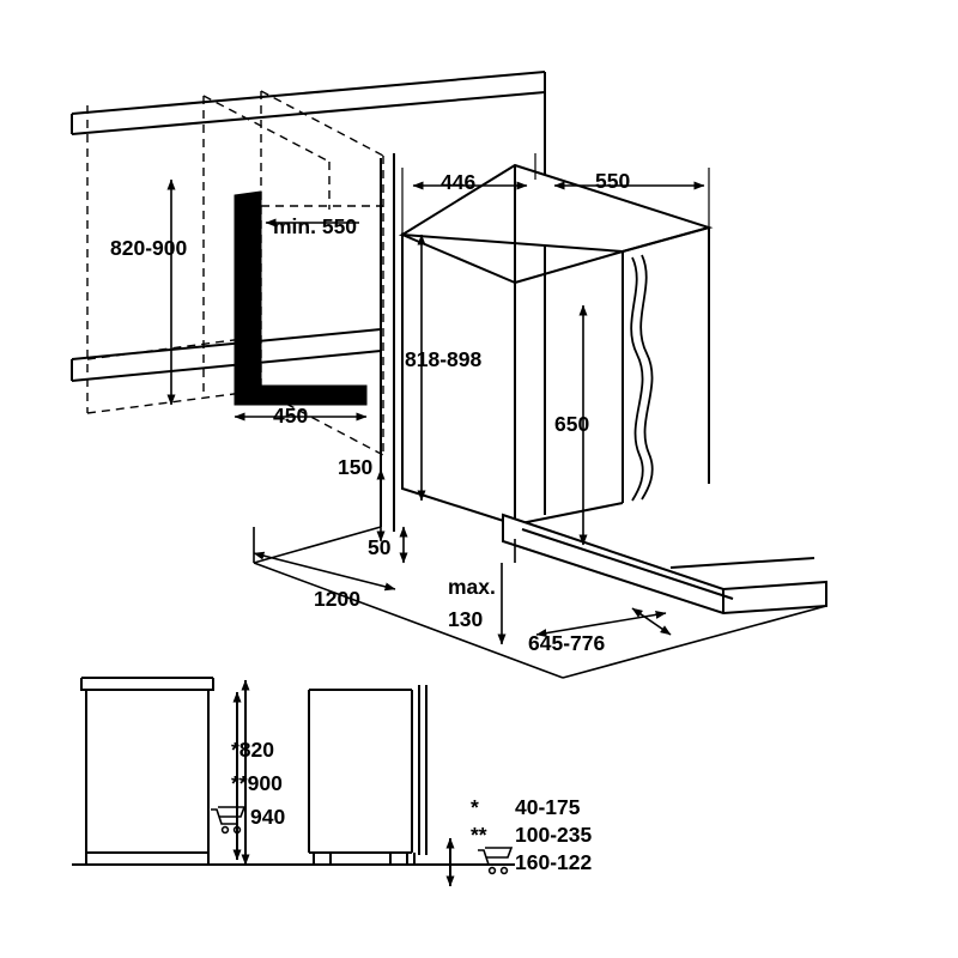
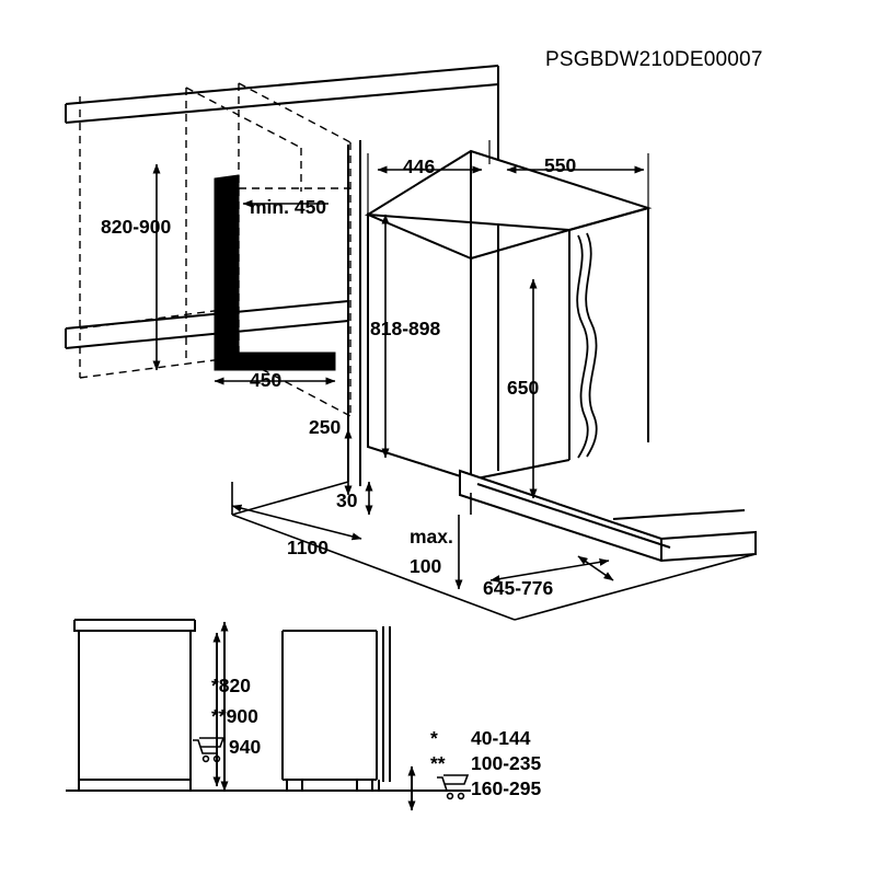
+ PSGBDW210DE00007
  820-900
- min. 550
+ min. 450
  446
  550
  818-898
  450
  650
- 150
+ 250
- 50
+ 30
- 1200
+ 1100
  max.
- 130
+ 100
  645-776
  *820
  **900
  940
  *
- 40-175
+ 40-144
  **
  100-235
- 160-122
+ 160-295
